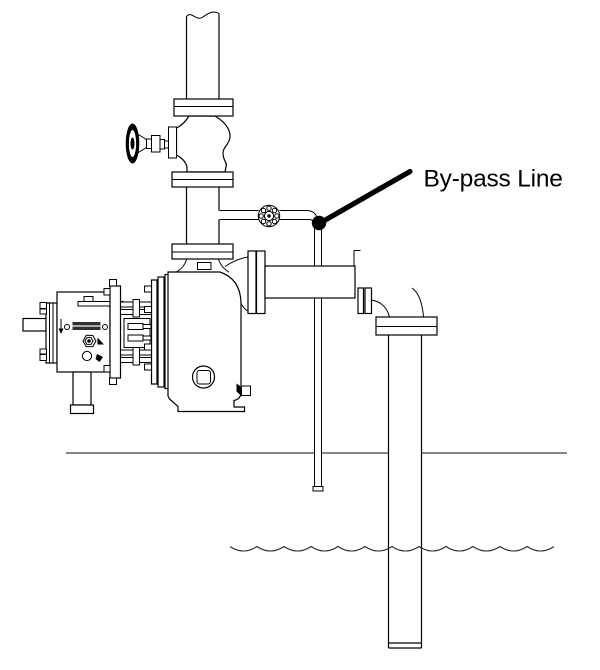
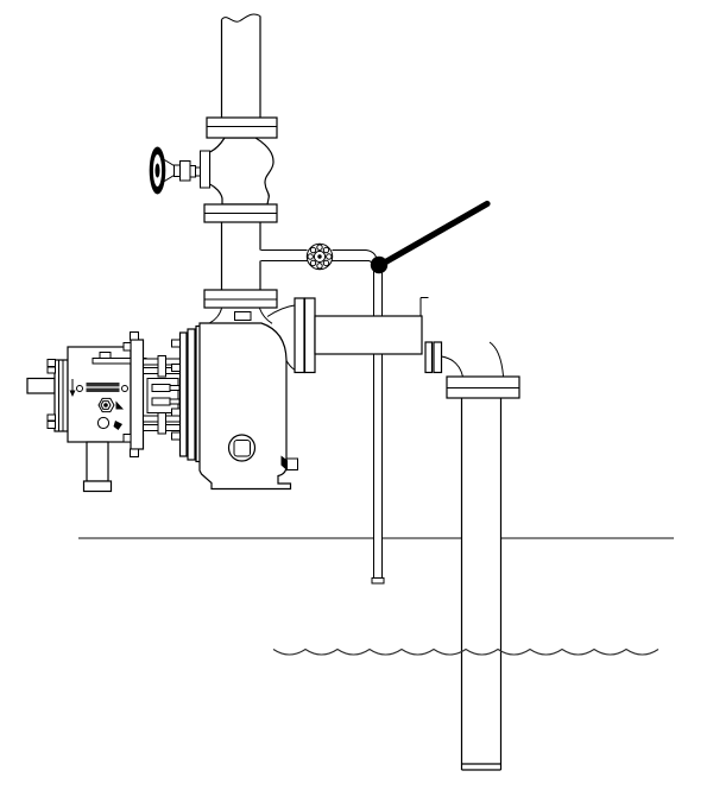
- By-pass Line
